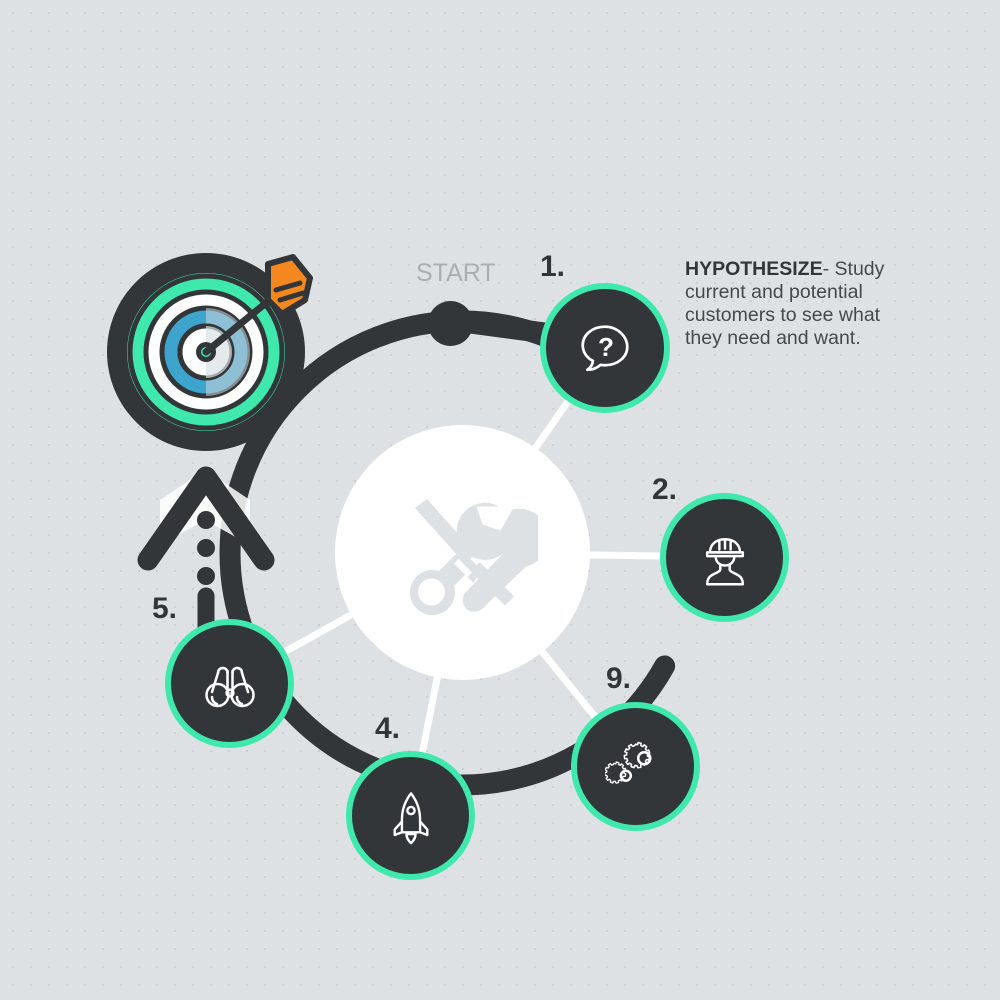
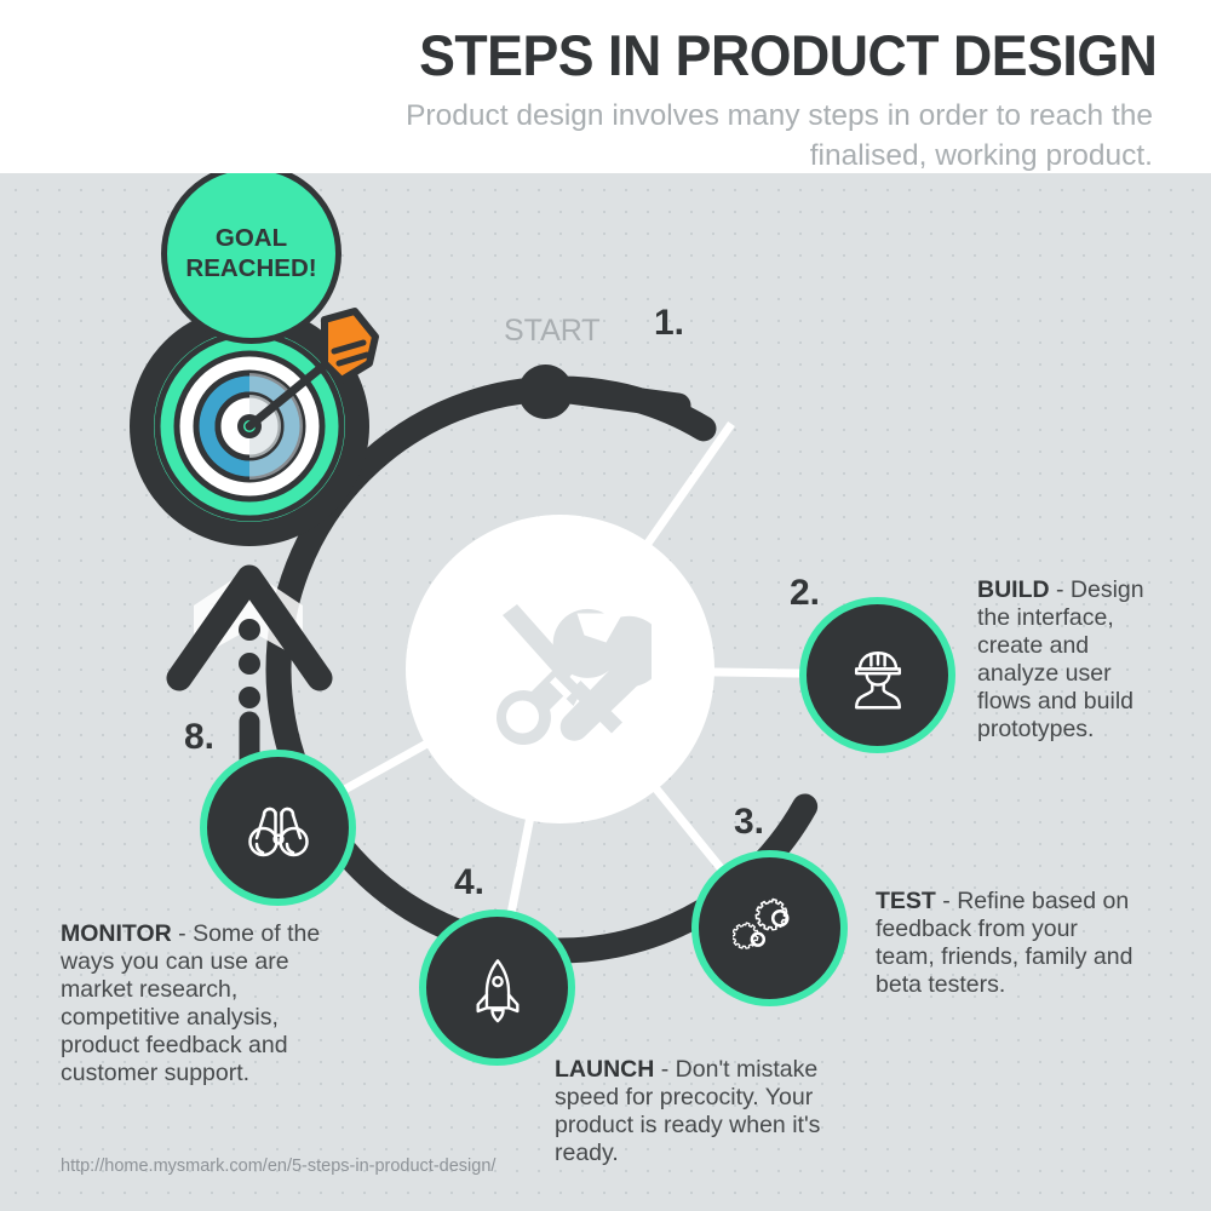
+ GOAL
+ REACHED!
  START
  1.
- ?
- HYPOTHESIZE- Study current and potential customers to see what they need and want.
  2.
+ BUILD - Design the interface, create and analyze user flows and build prototypes.
- 9.
+ 3.
+ TEST - Refine based on feedback from your team, friends, family and beta testers.
  4.
+ LAUNCH - Don't mistake speed for precocity. Your product is ready when it's ready.
- 5.
+ 8.
+ MONITOR - Some of the ways you can use are market research, competitive analysis, product feedback and customer support.
+ STEPS IN PRODUCT DESIGN
+ Product design involves many steps in order to reach the finalised, working product.
+ http://home.mysmark.com/en/5-steps-in-product-design/
